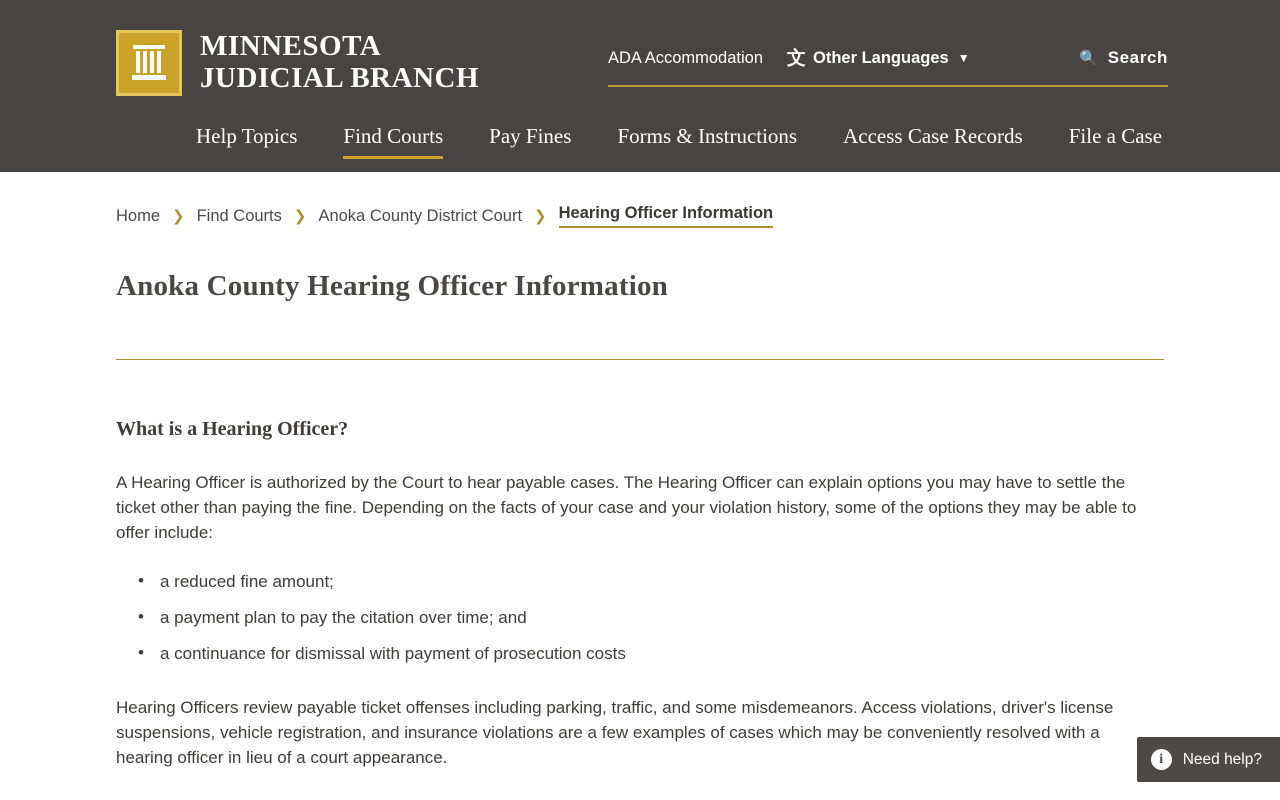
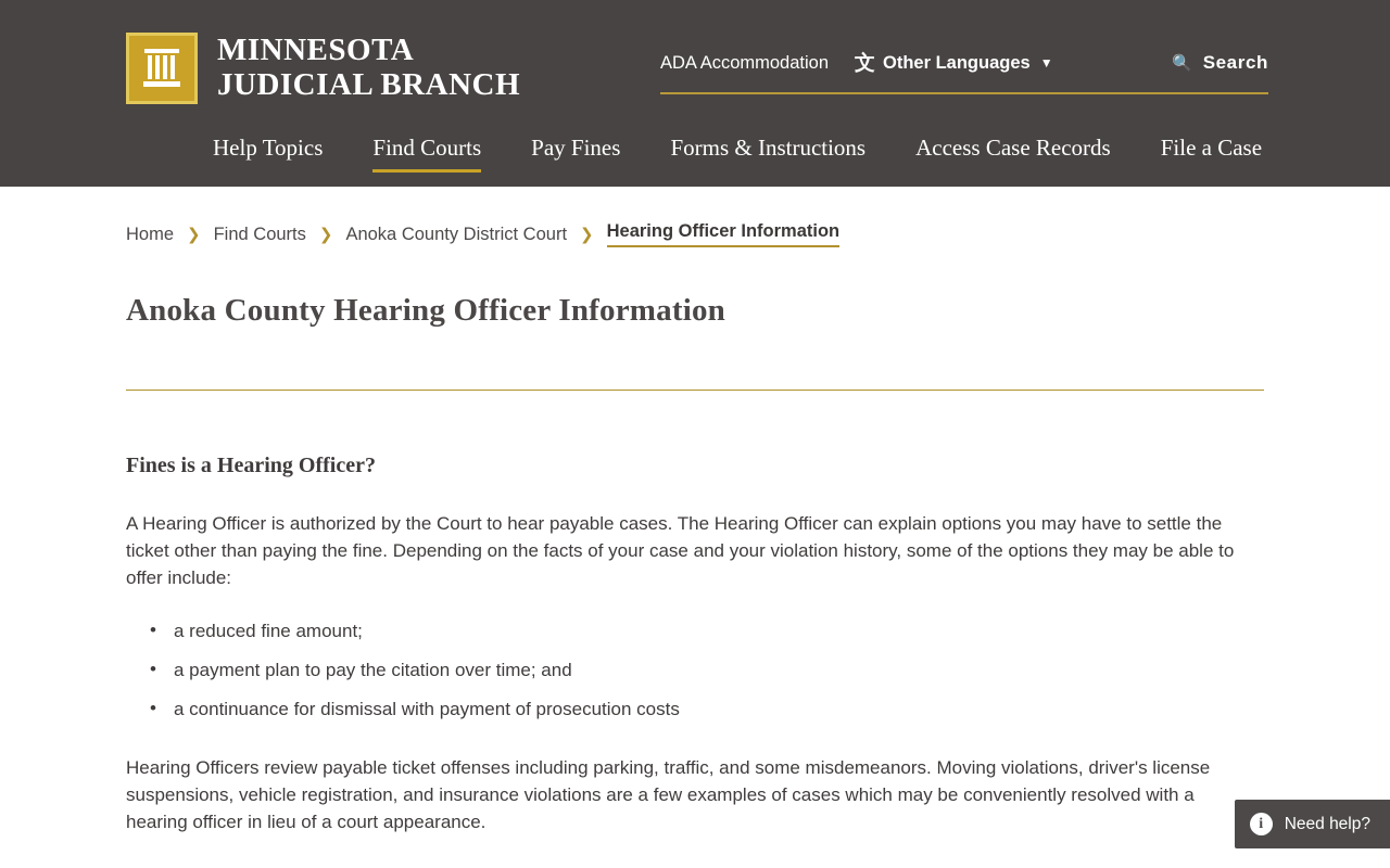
  MINNESOTA
  JUDICIAL BRANCH
  ADA Accommodation
  文
  Other Languages
  ▼
  🔍
  Search
  Help Topics
  Find Courts
  Pay Fines
  Forms & Instructions
  Access Case Records
  File a Case
  Home
  ❯
  Find Courts
  ❯
  Anoka County District Court
  ❯
  Hearing Officer Information
  Anoka County Hearing Officer Information
- What is a Hearing Officer?
+ Fines is a Hearing Officer?
  A Hearing Officer is authorized by the Court to hear payable cases. The Hearing Officer can explain options you may have to settle the ticket other than paying the fine. Depending on the facts of your case and your violation history, some of the options they may be able to offer include:
  a reduced fine amount;
  a payment plan to pay the citation over time; and
  a continuance for dismissal with payment of prosecution costs
- Hearing Officers review payable ticket offenses including parking, traffic, and some misdemeanors. Access violations, driver's license suspensions, vehicle registration, and insurance violations are a few examples of cases which may be conveniently resolved with a hearing officer in lieu of a court appearance.
+ Hearing Officers review payable ticket offenses including parking, traffic, and some misdemeanors. Moving violations, driver's license suspensions, vehicle registration, and insurance violations are a few examples of cases which may be conveniently resolved with a hearing officer in lieu of a court appearance.
  i
  Need help?
